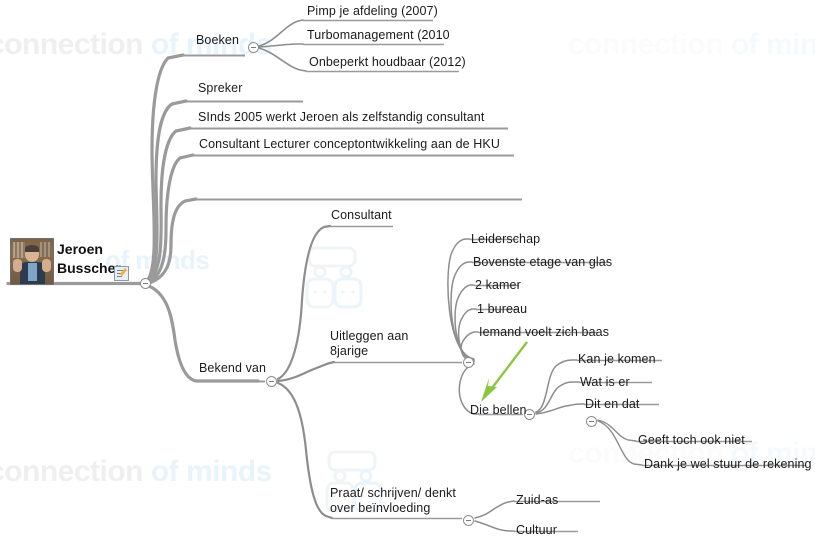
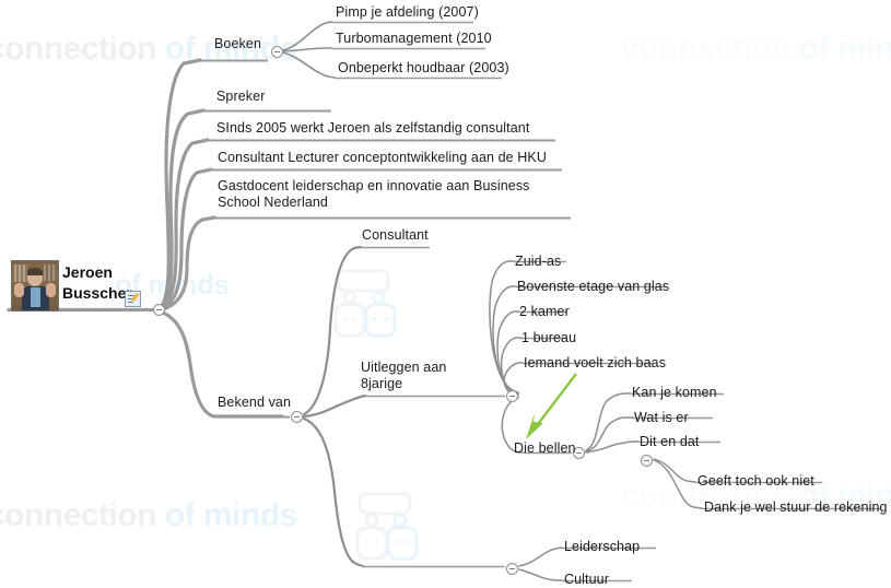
  connection of min
  of minds
  Jeroen
  Bussche
  Boeken
  Spreker
  SInds 2005 werkt Jeroen als zelfstandig consultant
  Consultant Lecturer conceptontwikkeling aan de HKU
+ Gastdocent leiderschap en innovatie aan Business
+ School Nederland
  Bekend van
  Pimp je afdeling (2007)
  Turbomanagement (2010
- Onbeperkt houdbaar (2012)
+ Onbeperkt houdbaar (2003)
  Consultant
  Uitleggen aan
  8jarige
- Praat/ schrijven/ denkt
- over beïnvloeding
- Leiderschap
+ Zuid-as
  Bovenste etage van glas
  2 kamer
  1 bureau
  Iemand voelt zich baas
  Die bellen
  Kan je komen
  Wat is er
  Dit en dat
  Geeft toch ook niet
  Dank je wel stuur de rekening
- Zuid-as
+ Leiderschap
  Cultuur
